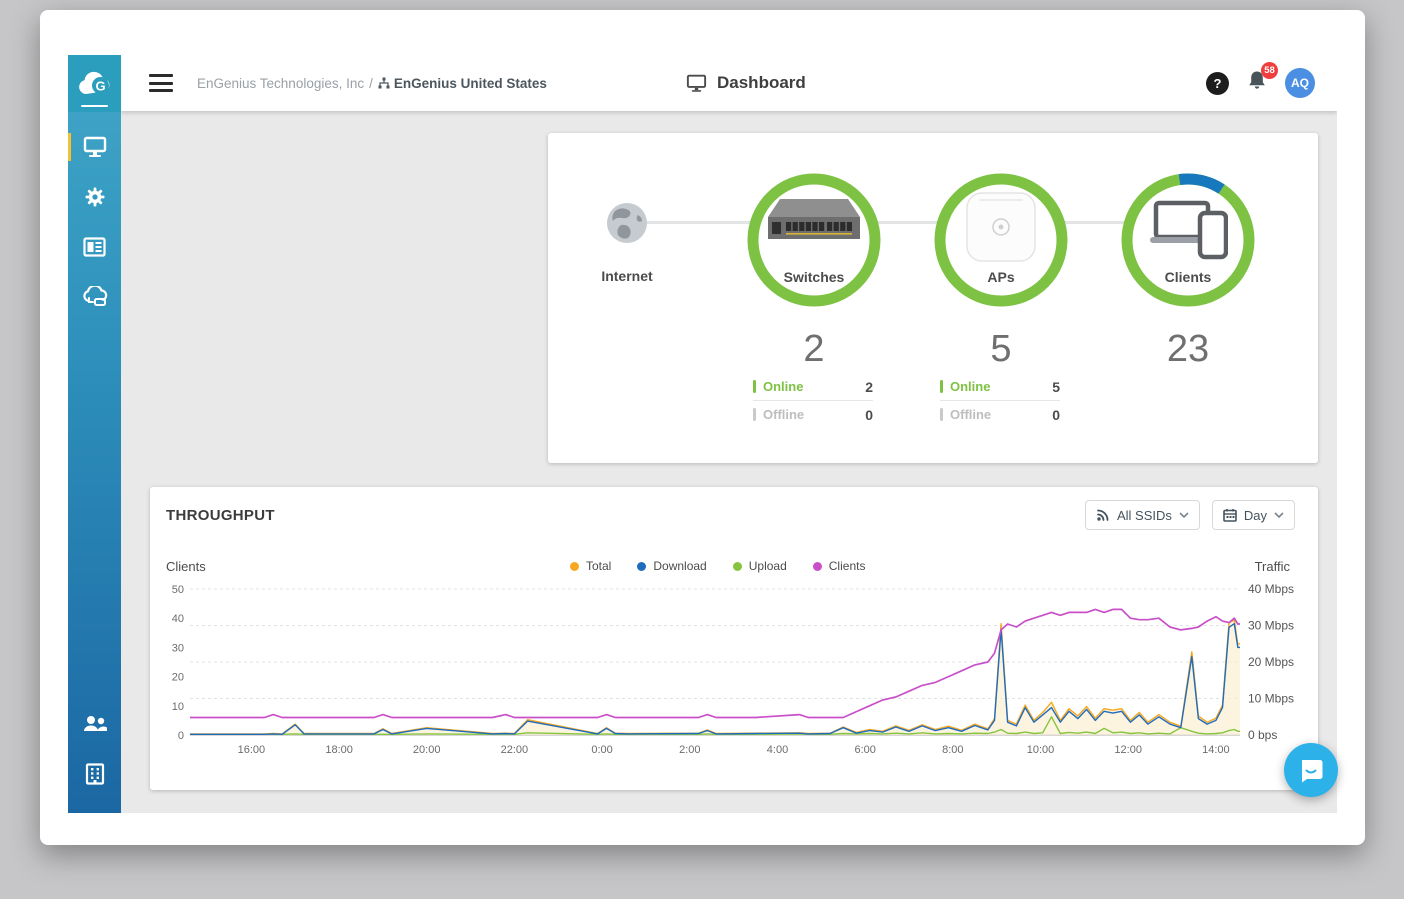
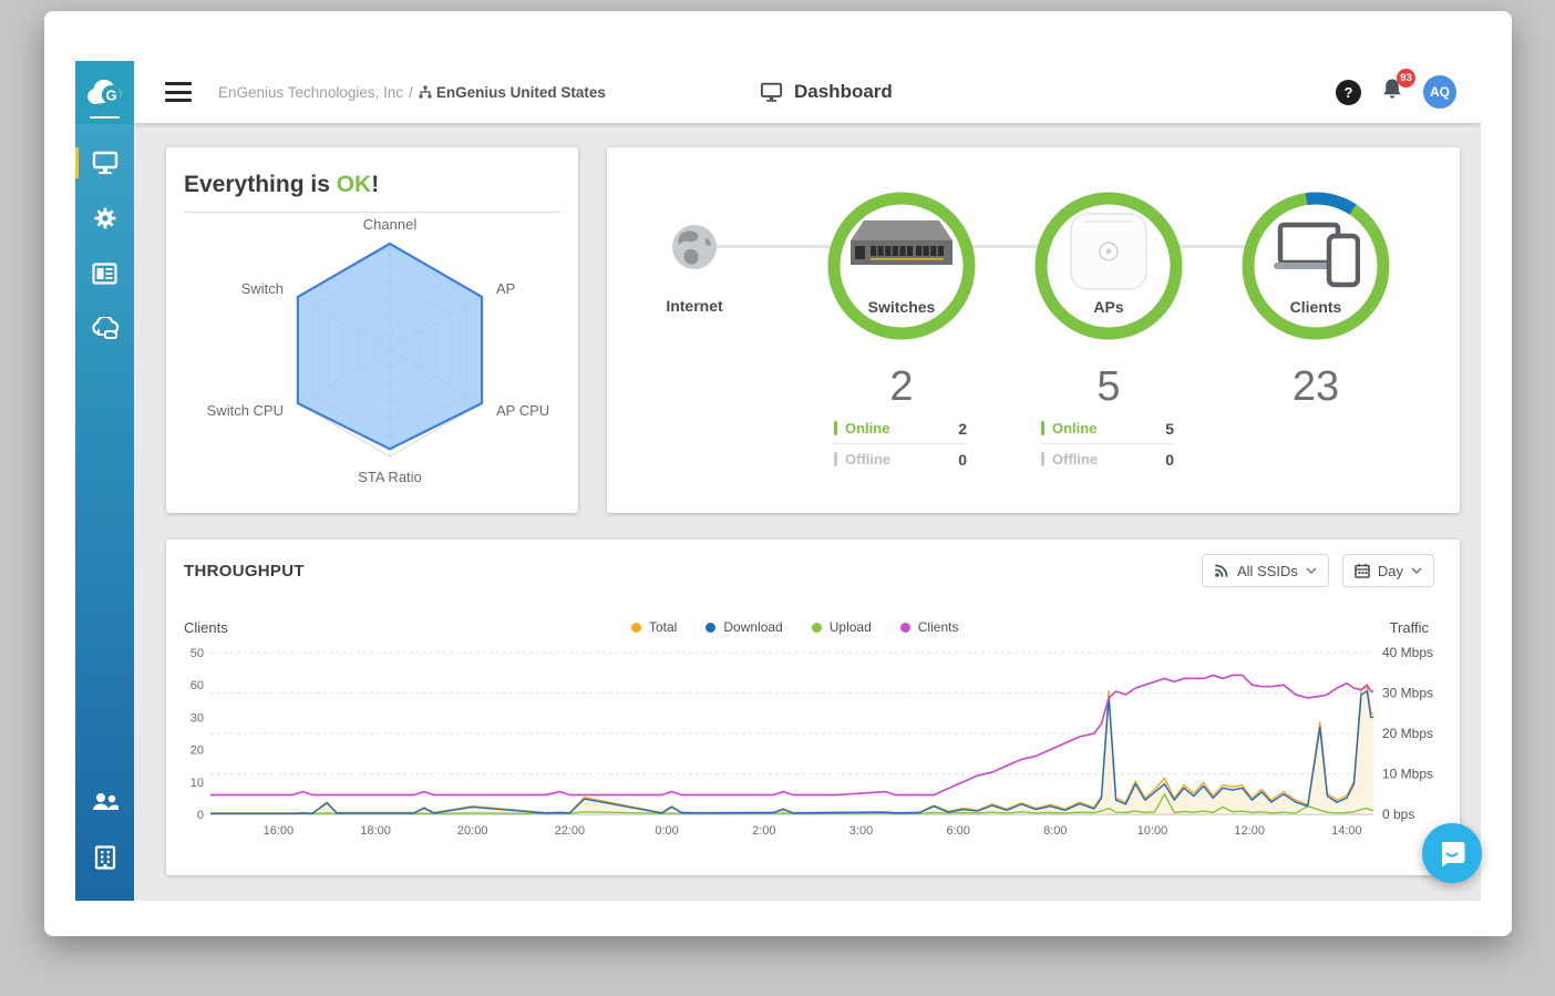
  G
  EnGenius Technologies, Inc
  /
  EnGenius United States
  Dashboard
  ?
- 58
+ 93
  AQ
+ Everything is OK!
+ Channel
+ AP
+ AP CPU
+ STA Ratio
+ Switch CPU
+ Switch
  Internet
  Switches
  APs
  Clients
  2
  5
  23
  Online
  2
  Offline
  0
  Online
  5
  Offline
  0
  THROUGHPUT
  All SSIDs
  Day
  Clients
  Traffic
  Total
  Download
  Upload
  Clients
  0
  10
  20
  30
- 40
+ 60
  50
  0 bps
  10 Mbps
  20 Mbps
  30 Mbps
  40 Mbps
  16:00
  18:00
  20:00
  22:00
  0:00
  2:00
- 4:00
+ 3:00
  6:00
  8:00
  10:00
  12:00
  14:00
